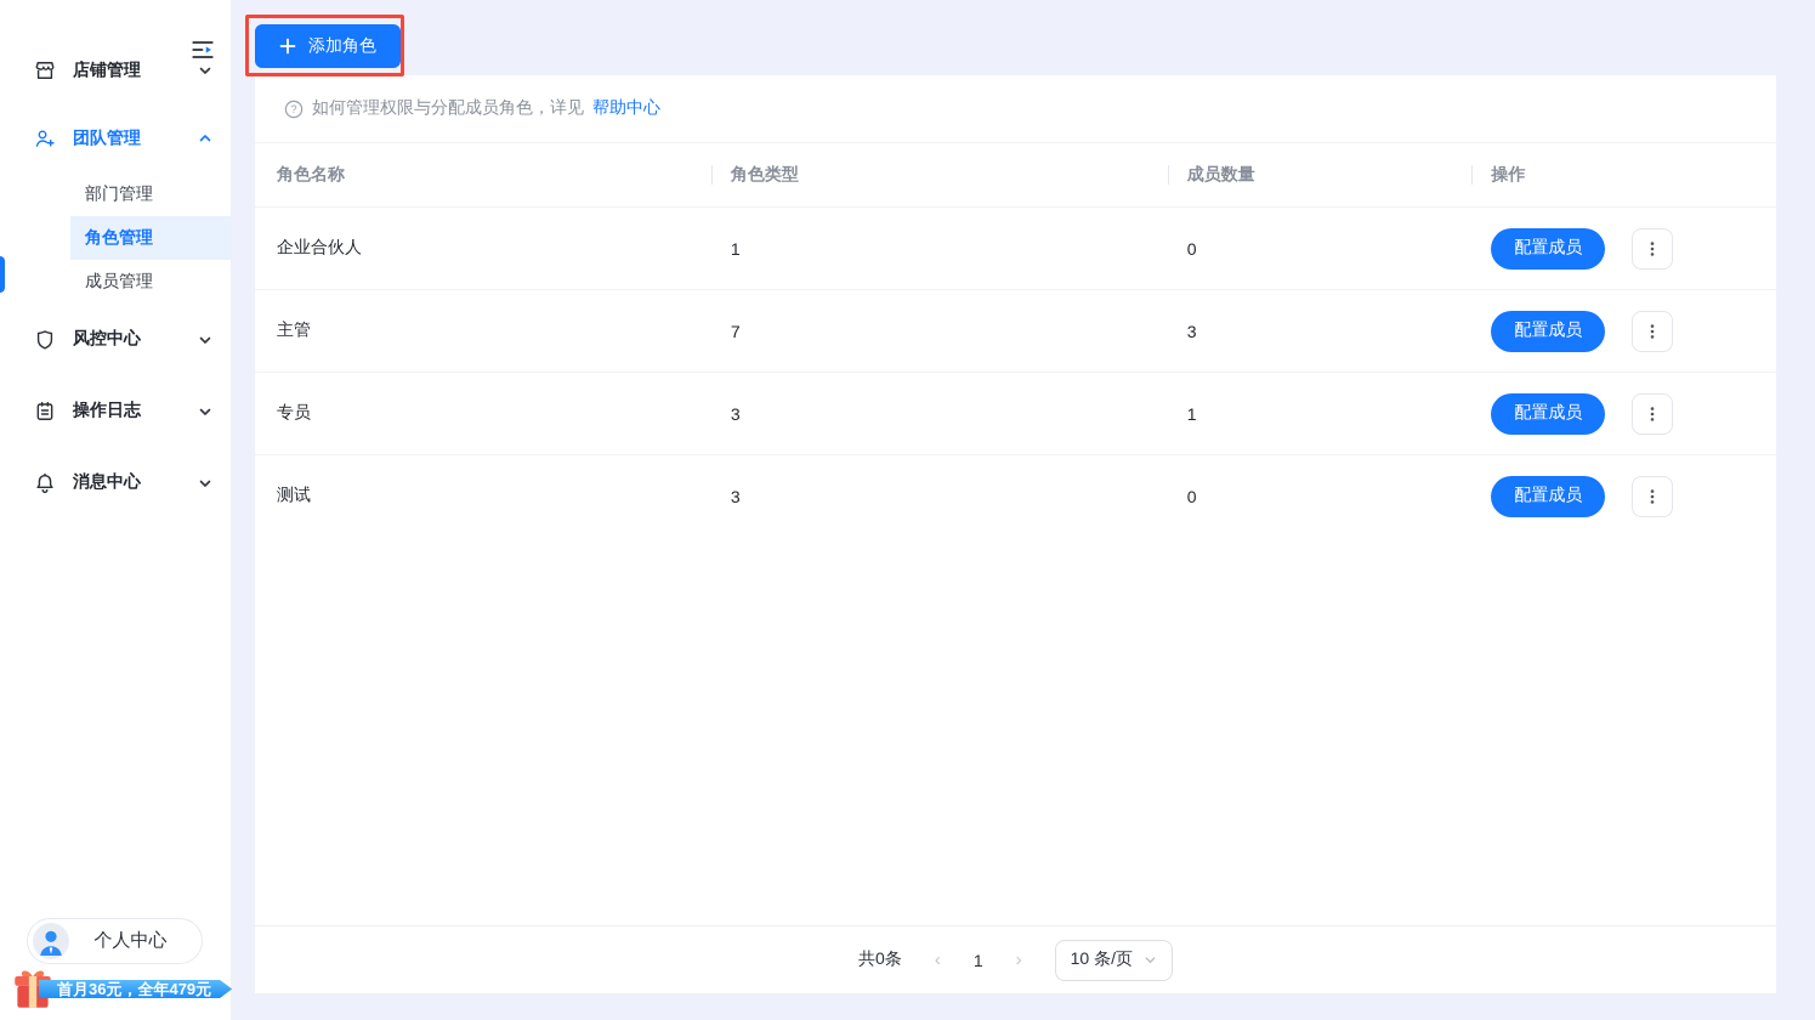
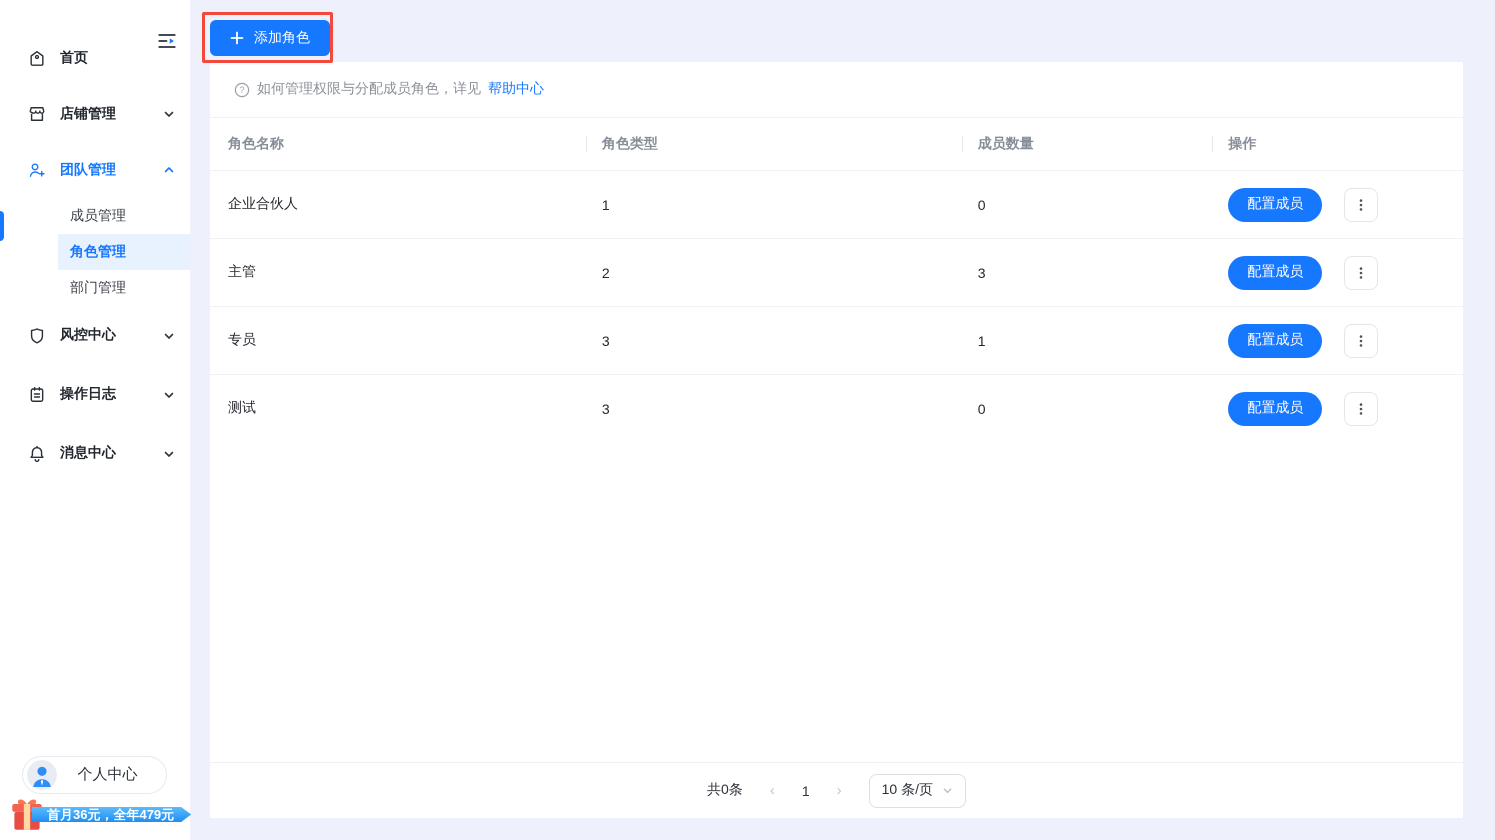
+ 首页
  店铺管理
  团队管理
- 部门管理
+ 成员管理
  角色管理
- 成员管理
+ 部门管理
  风控中心
  操作日志
  消息中心
  个人中心
  首月36元，全年479元
  添加角色
  ?
  如何管理权限与分配成员角色，详见
  帮助中心
  角色名称
  角色类型
  成员数量
  操作
  企业合伙人
  1
  0
  配置成员
  主管
- 7
+ 2
  3
  配置成员
  专员
  3
  1
  配置成员
  测试
  3
  0
  配置成员
  共0条
  ‹
  1
  ›
  10 条/页
